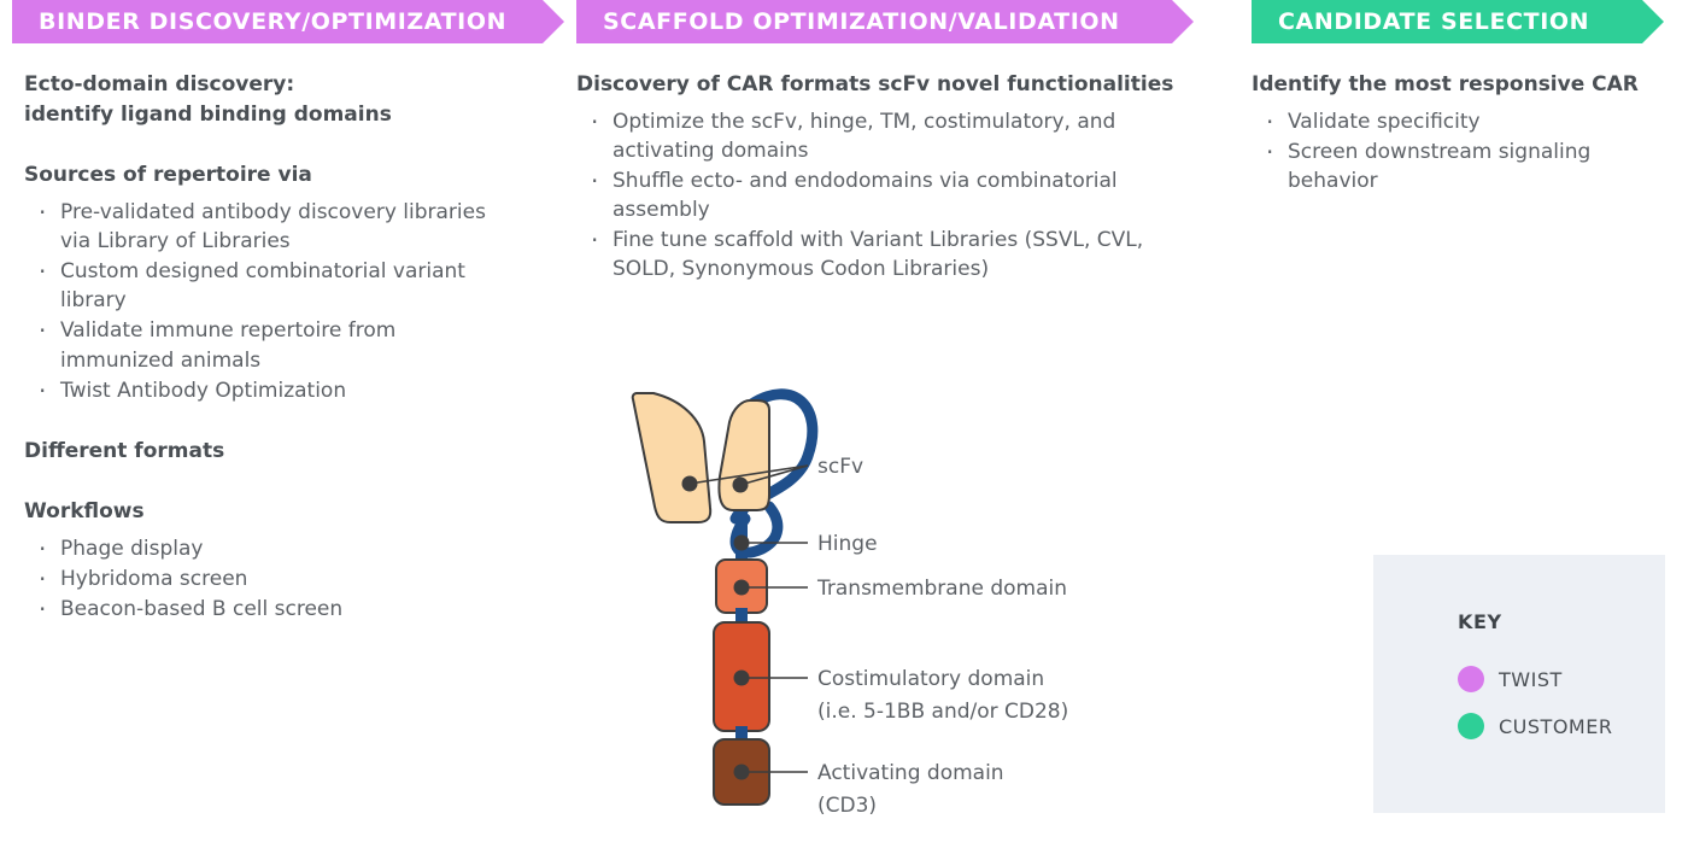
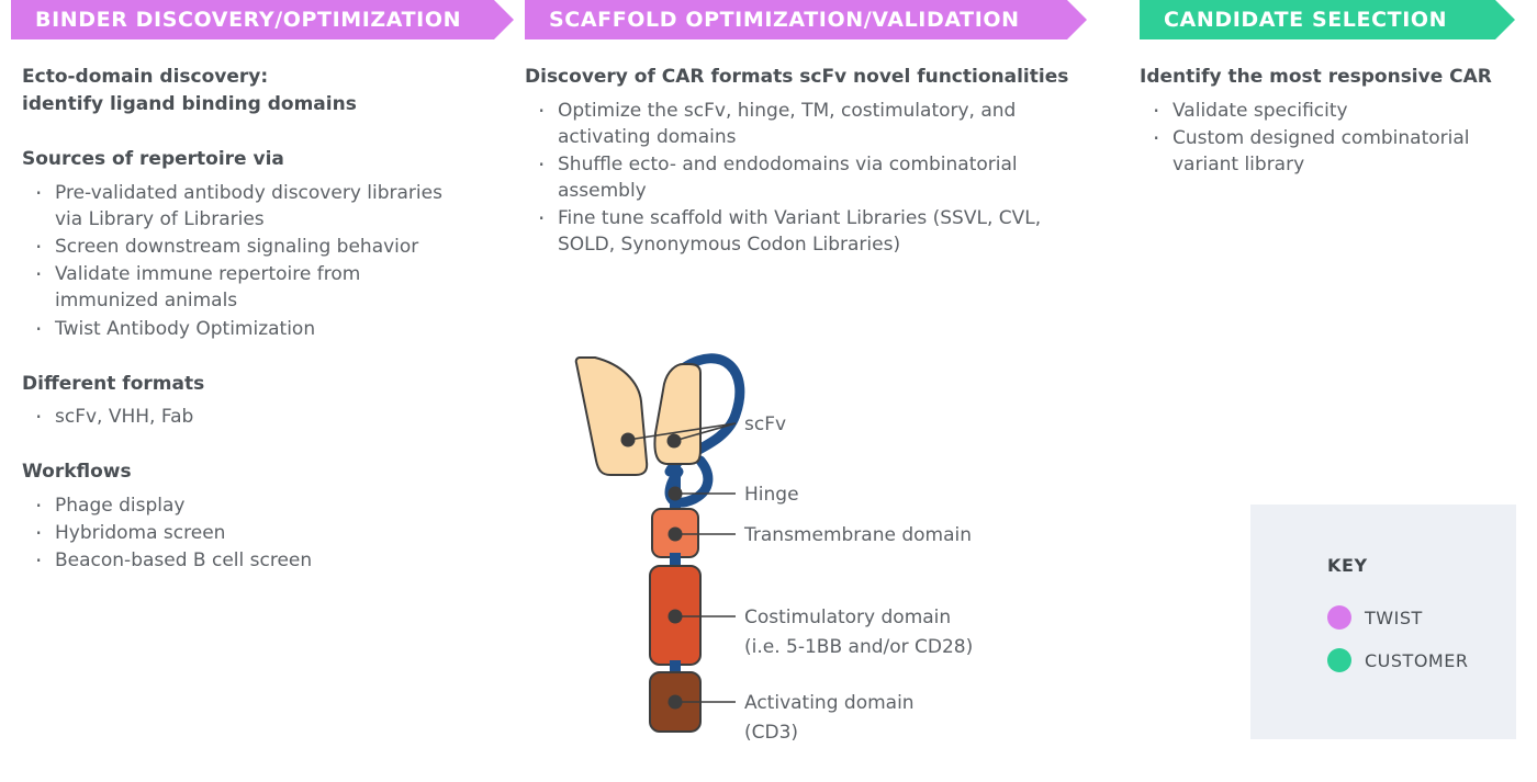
  BINDER DISCOVERY/OPTIMIZATION
  SCAFFOLD OPTIMIZATION/VALIDATION
  CANDIDATE SELECTION
  Ecto-domain discovery:
  identify ligand binding domains
  Sources of repertoire via
  Pre-validated antibody discovery libraries via Library of Libraries
- Custom designed combinatorial variant library
+ Screen downstream signaling behavior
  Validate immune repertoire from immunized animals
  Twist Antibody Optimization
  Different formats
+ scFv, VHH, Fab
  Workflows
  Phage display
  Hybridoma screen
  Beacon-based B cell screen
  Discovery of CAR formats scFv novel functionalities
  Optimize the scFv, hinge, TM, costimulatory, and activating domains
  Shuffle ecto- and endodomains via combinatorial assembly
  Fine tune scaffold with Variant Libraries (SSVL, CVL, SOLD, Synonymous Codon Libraries)
  Identify the most responsive CAR
  Validate specificity
- Screen downstream signaling behavior
+ Custom designed combinatorial variant library
  scFv
  Hinge
  Transmembrane domain
  Costimulatory domain
  (i.e. 5-1BB and/or CD28)
  Activating domain
  (CD3)
  KEY
  TWIST
  CUSTOMER
